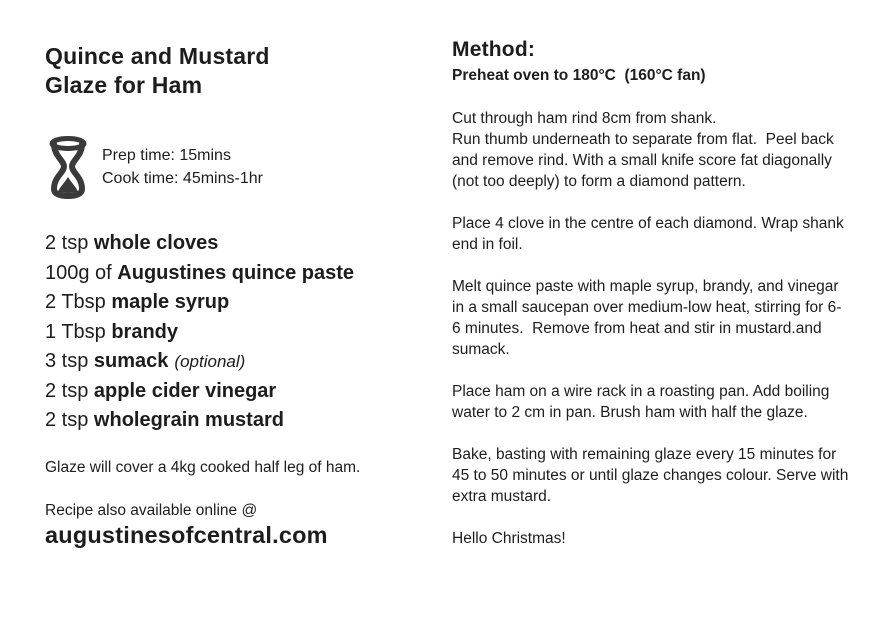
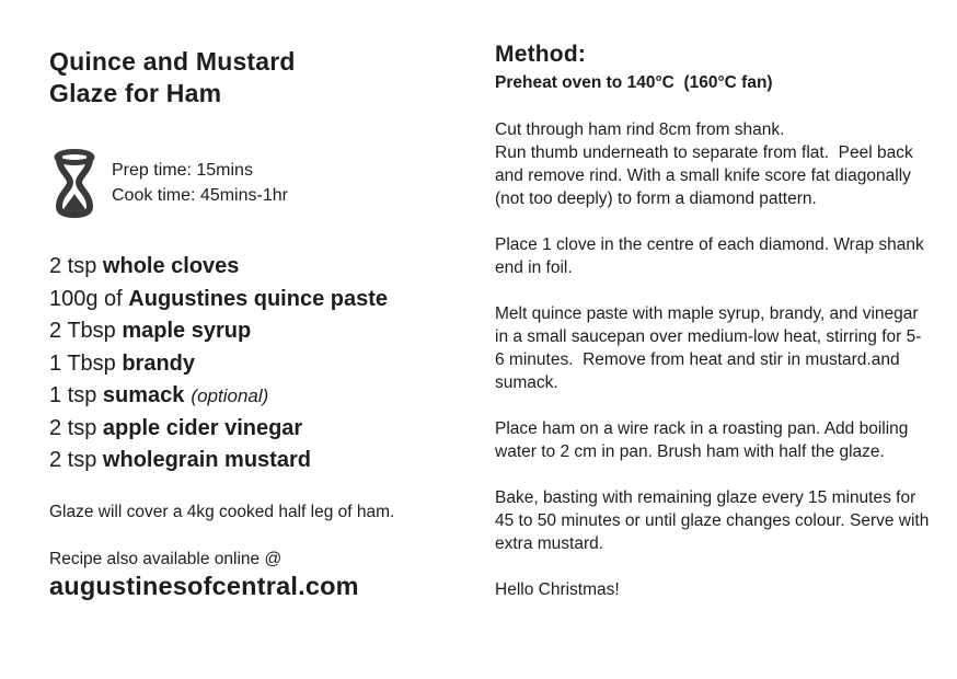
  Quince and Mustard
  Glaze for Ham
  Prep time: 15mins
  Cook time: 45mins-1hr
  2 tsp whole cloves
  100g of Augustines quince paste
  2 Tbsp maple syrup
  1 Tbsp brandy
- 3 tsp sumack (optional)
+ 1 tsp sumack (optional)
  2 tsp apple cider vinegar
  2 tsp wholegrain mustard
  Glaze will cover a 4kg cooked half leg of ham.
  Recipe also available online @
  augustinesofcentral.com
  Method:
- Preheat oven to 180°C (160°C fan)
+ Preheat oven to 140°C (160°C fan)
  Cut through ham rind 8cm from shank.
  Run thumb underneath to separate from flat. Peel back and remove rind. With a small knife score fat diagonally (not too deeply) to form a diamond pattern.
- Place 4 clove in the centre of each diamond. Wrap shank end in foil.
+ Place 1 clove in the centre of each diamond. Wrap shank end in foil.
- Melt quince paste with maple syrup, brandy, and vinegar in a small saucepan over medium-low heat, stirring for 6-6 minutes. Remove from heat and stir in mustard.and sumack.
+ Melt quince paste with maple syrup, brandy, and vinegar in a small saucepan over medium-low heat, stirring for 5-6 minutes. Remove from heat and stir in mustard.and sumack.
  Place ham on a wire rack in a roasting pan. Add boiling water to 2 cm in pan. Brush ham with half the glaze.
  Bake, basting with remaining glaze every 15 minutes for 45 to 50 minutes or until glaze changes colour. Serve with extra mustard.
  Hello Christmas!
